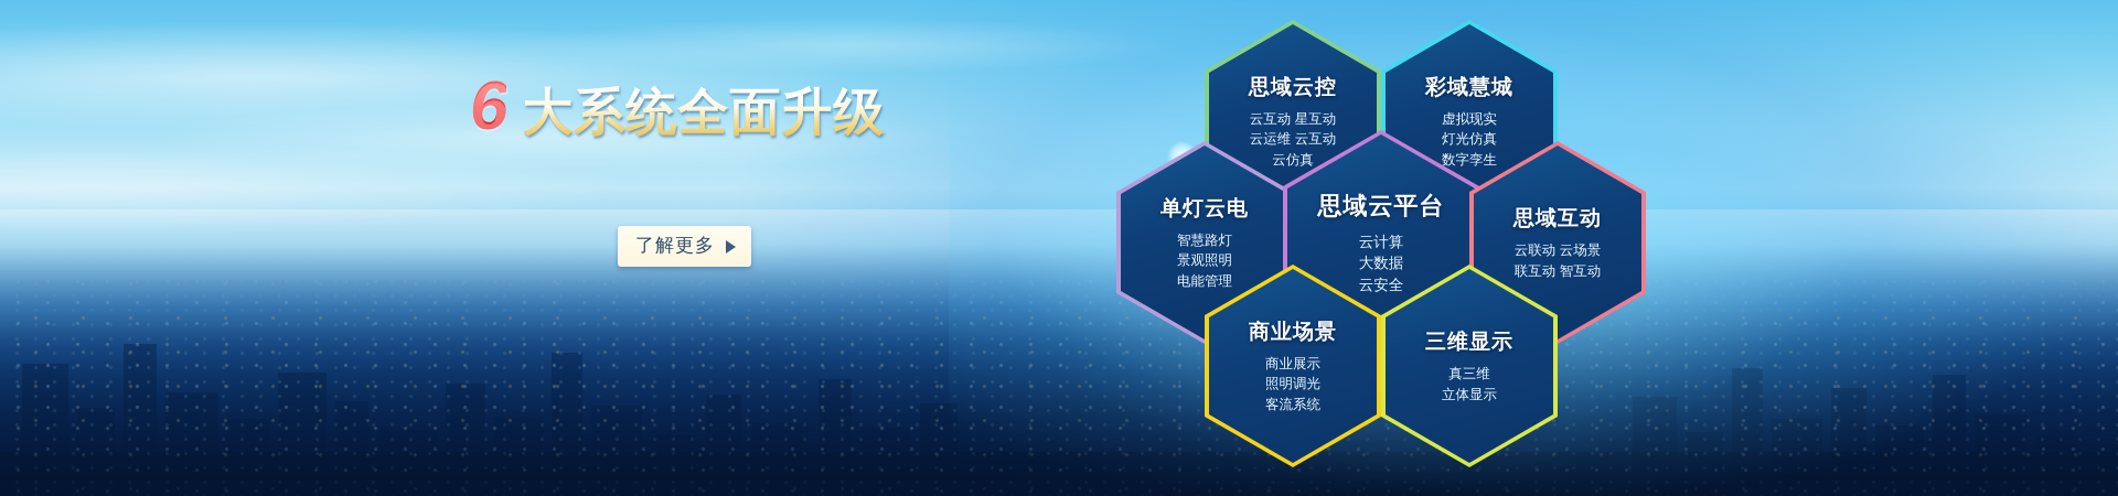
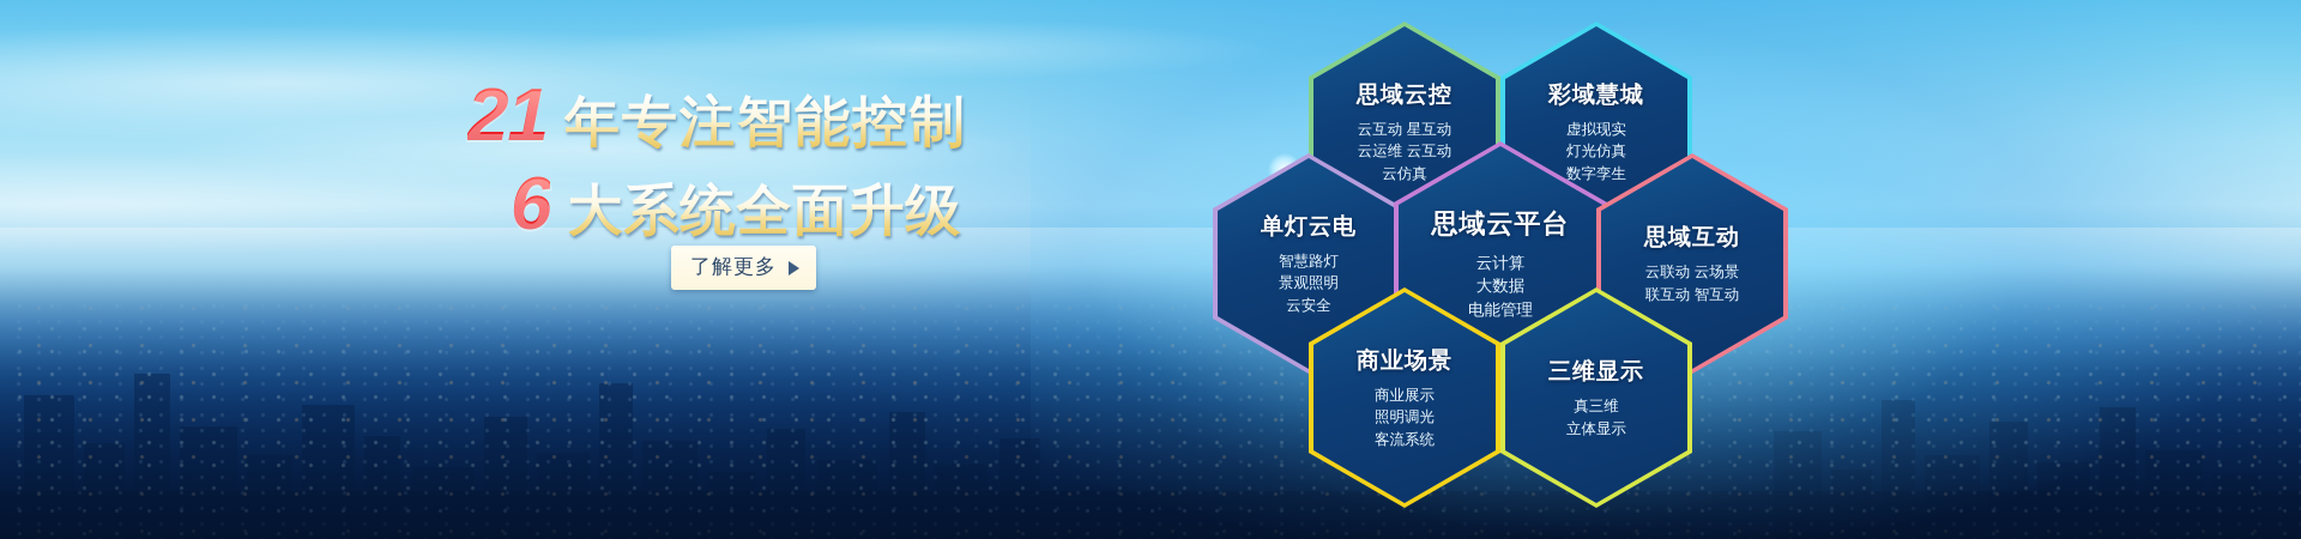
+ 21
+ 年专注智能控制
  6
  大系统全面升级
  了解更多
  思域云控
  云互动 星互动
  云运维 云互动
  云仿真
  彩域慧城
  虚拟现实
  灯光仿真
  数字孪生
  单灯云电
  智慧路灯
  景观照明
- 电能管理
+ 云安全
  思域云平台
  云计算
  大数据
- 云安全
+ 电能管理
  思域互动
  云联动 云场景
  联互动 智互动
  商业场景
  商业展示
  照明调光
  客流系统
  三维显示
  真三维
  立体显示
